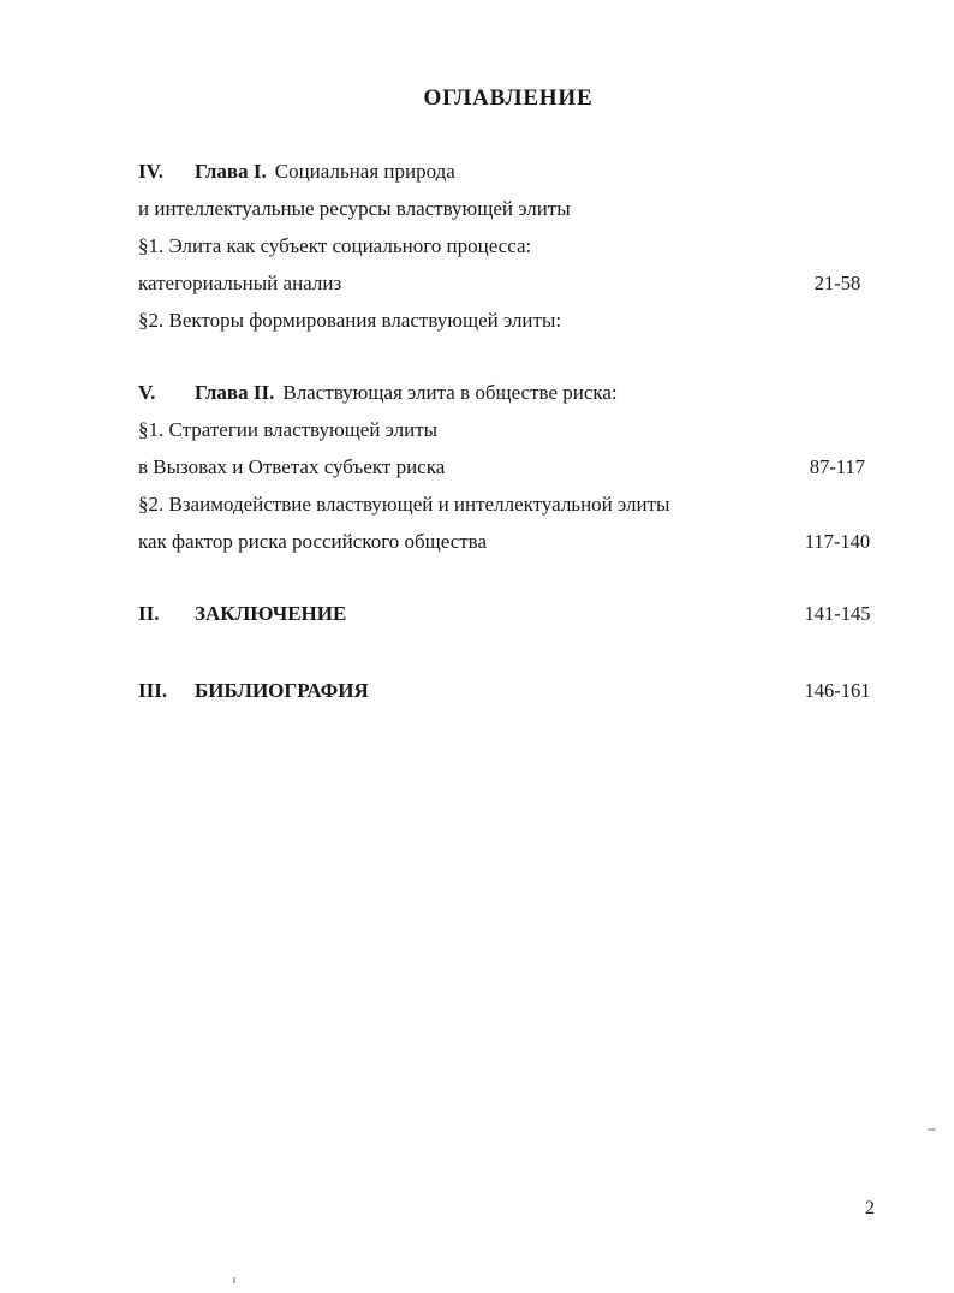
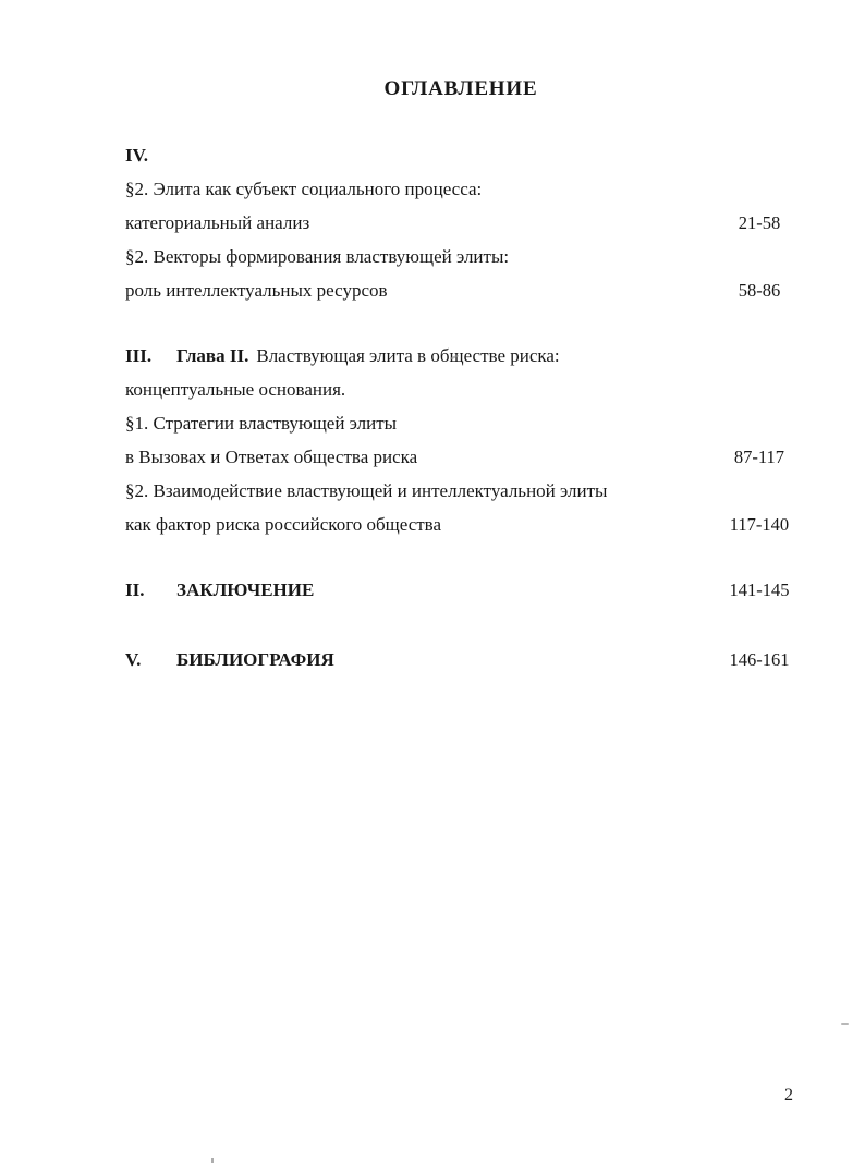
  ОГЛАВЛЕНИЕ
  IV.
- Глава I. Социальная природа
- и интеллектуальные ресурсы властвующей элиты
- §1. Элита как субъект социального процесса:
+ §2. Элита как субъект социального процесса:
  категориальный анализ
  21-58
  §2. Векторы формирования властвующей элиты:
+ роль интеллектуальных ресурсов
+ 58-86
- V.
+ III.
  Глава II. Властвующая элита в обществе риска:
+ концептуальные основания.
  §1. Стратегии властвующей элиты
- в Вызовах и Ответах субъект риска
+ в Вызовах и Ответах общества риска
  87-117
  §2. Взаимодействие властвующей и интеллектуальной элиты
  как фактор риска российского общества
  117-140
  II.
  ЗАКЛЮЧЕНИЕ
  141-145
- III.
+ V.
  БИБЛИОГРАФИЯ
  146-161
  2
